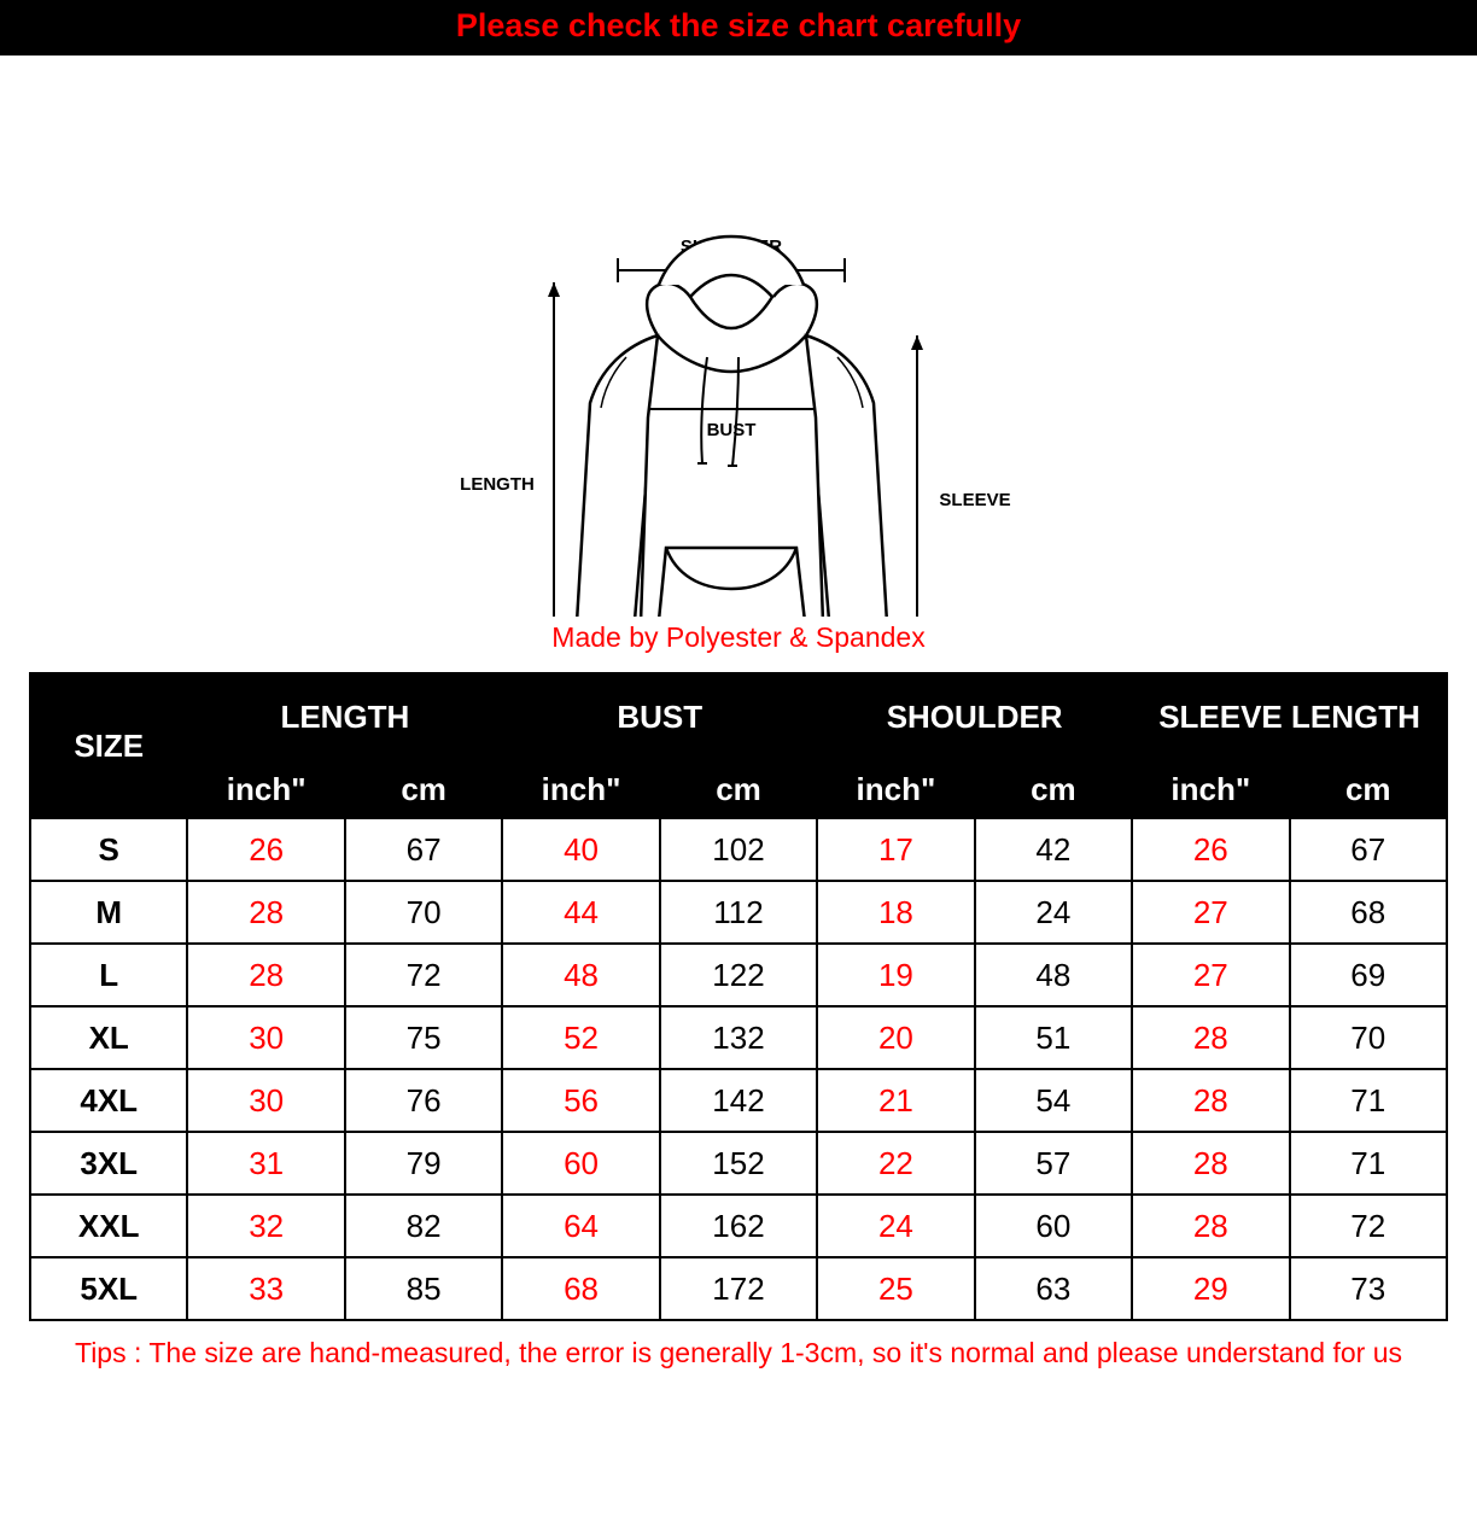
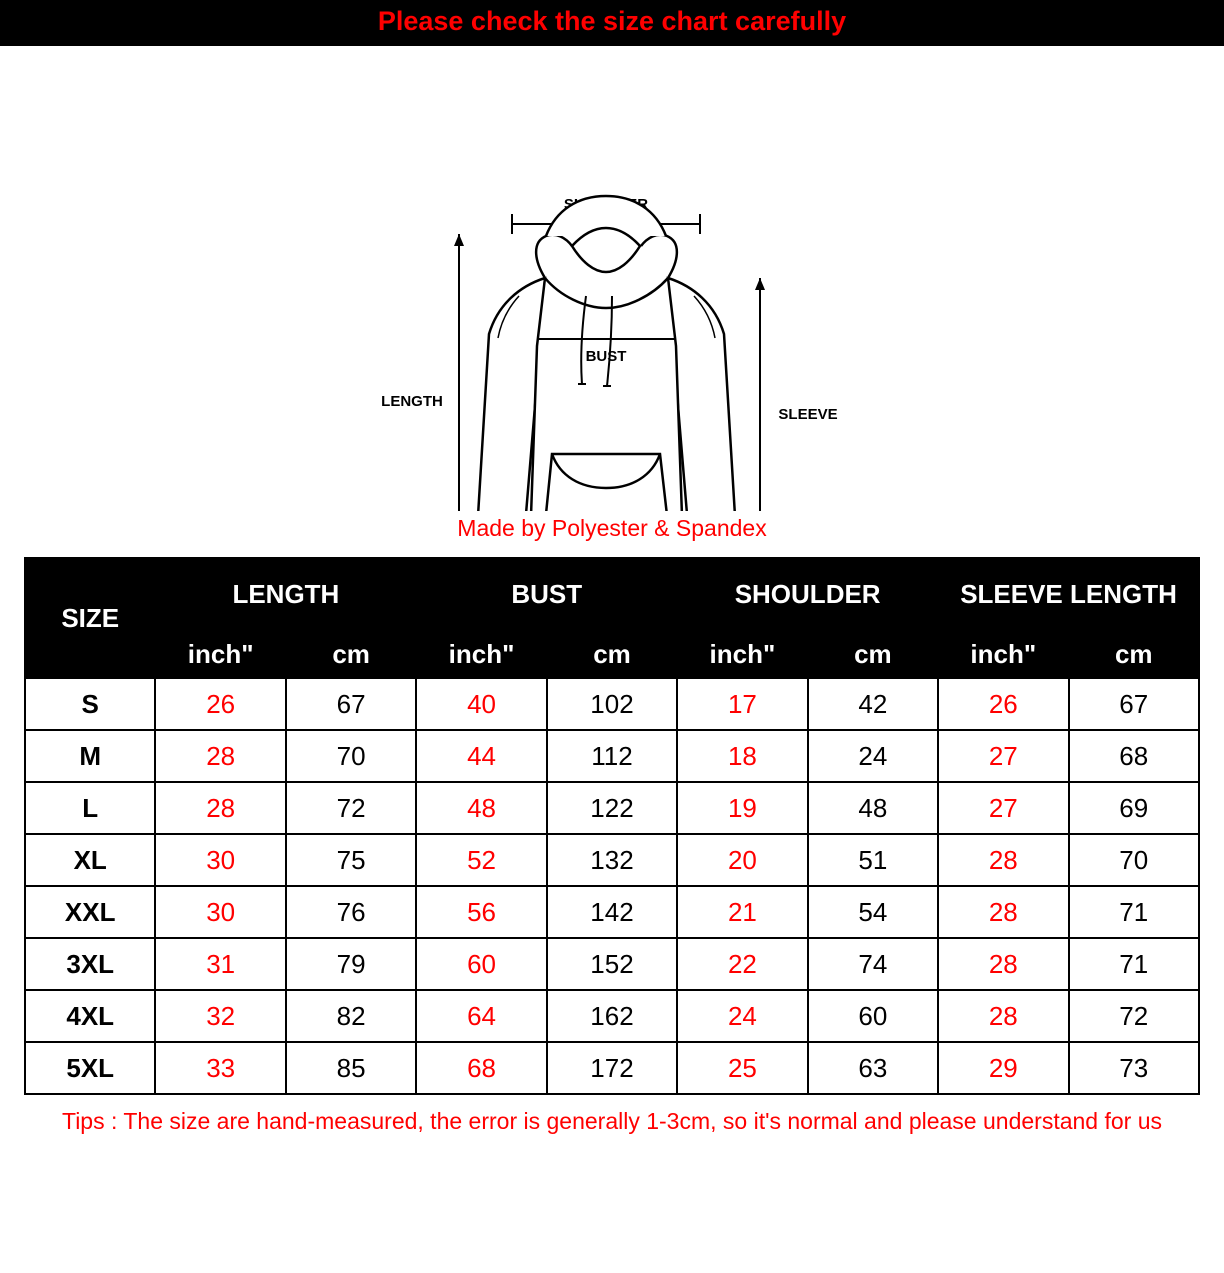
  Please check the size chart carefully
  LENGTH
  SLEEVE
  BUST
  Made by Polyester & Spandex
  SIZE	LENGTH	BUST	SHOULDER	SLEEVE LENGTH
  inch"	cm	inch"	cm	inch"	cm	inch"	cm
  S	26	67	40	102	17	42	26	67
  M	28	70	44	112	18	24	27	68
  L	28	72	48	122	19	48	27	69
  XL	30	75	52	132	20	51	28	70
- 4XL	30	76	56	142	21	54	28	71
+ XXL	30	76	56	142	21	54	28	71
- 3XL	31	79	60	152	22	57	28	71
+ 3XL	31	79	60	152	22	74	28	71
- XXL	32	82	64	162	24	60	28	72
+ 4XL	32	82	64	162	24	60	28	72
  5XL	33	85	68	172	25	63	29	73
  Tips : The size are hand-measured, the error is generally 1-3cm, so it's normal and please understand for us
